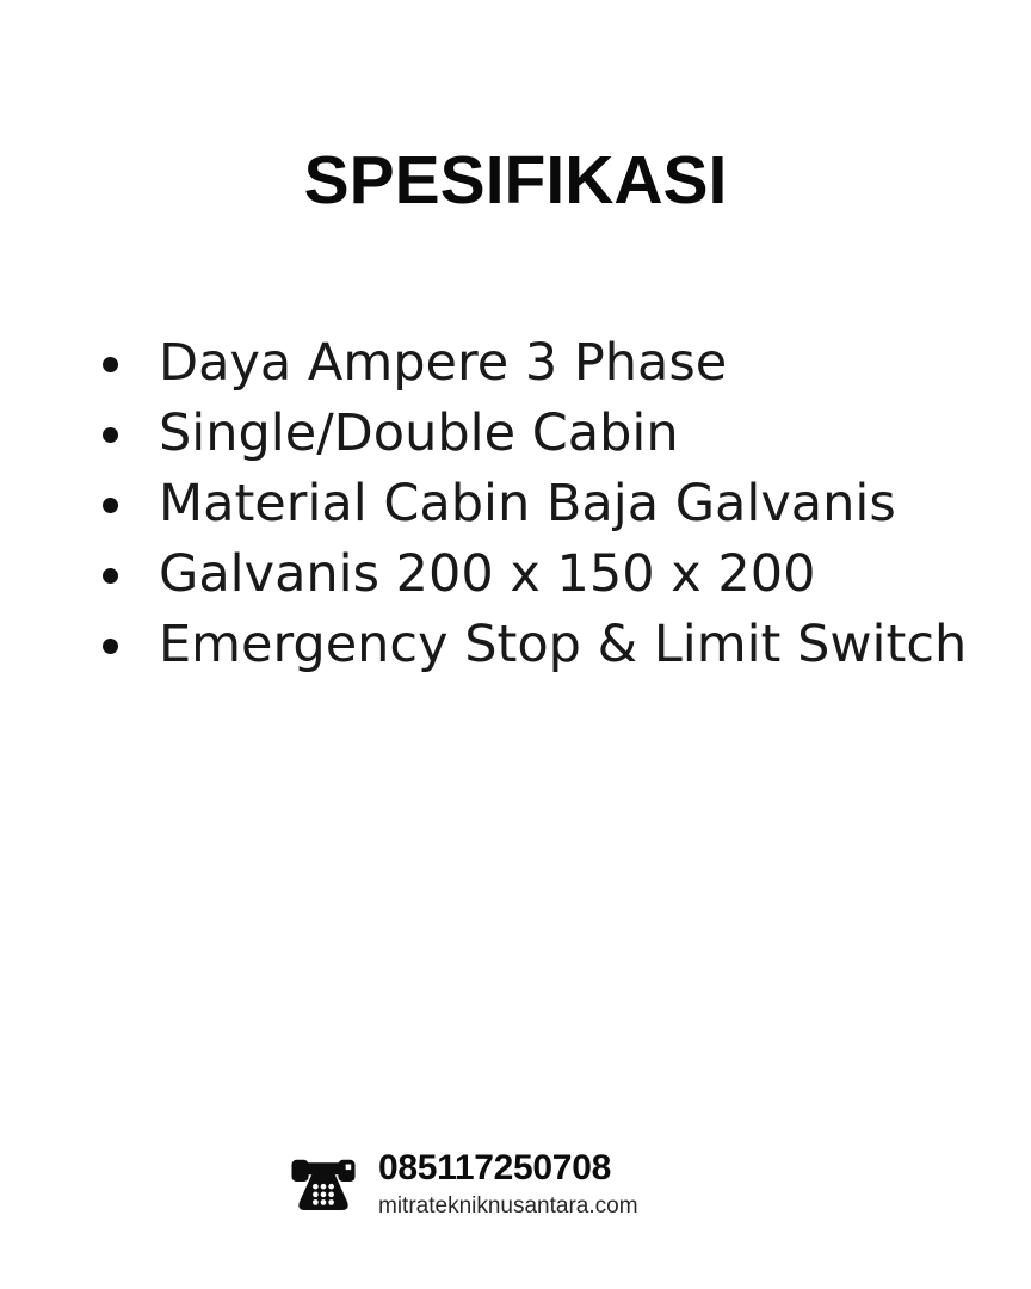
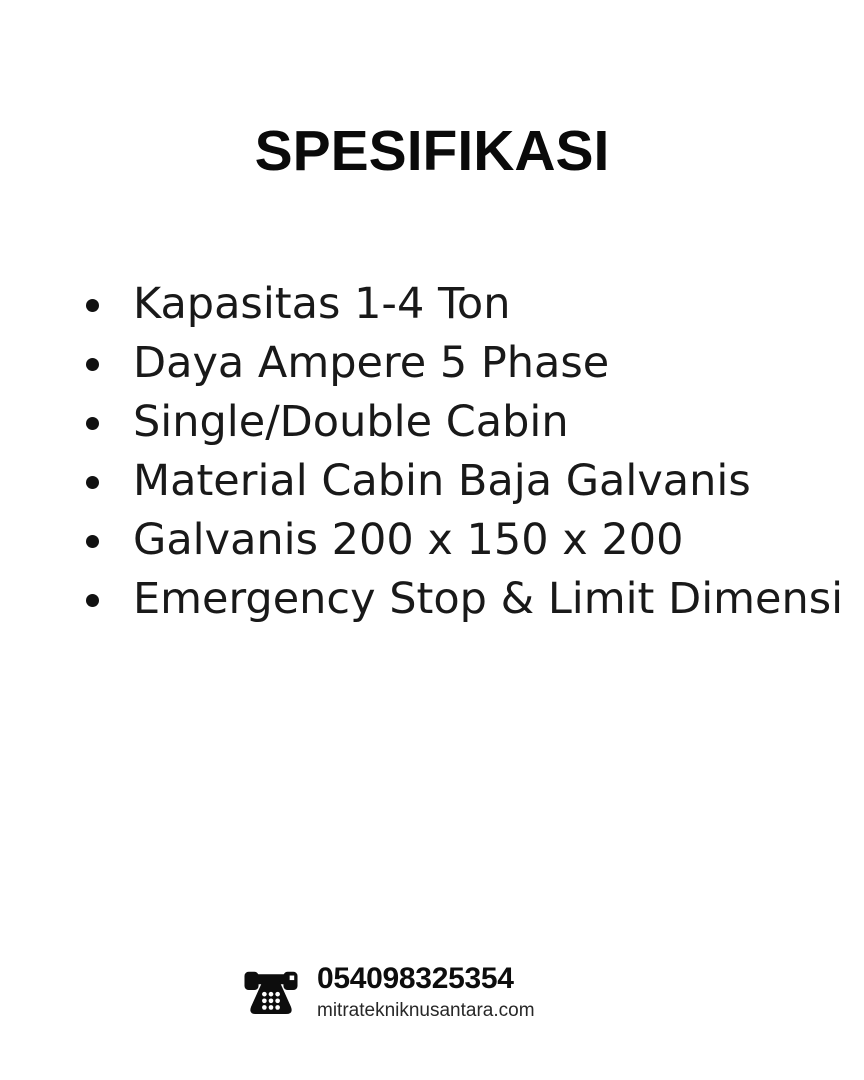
  SPESIFIKASI
+ Kapasitas 1-4 Ton
- Daya Ampere 3 Phase
+ Daya Ampere 5 Phase
  Single/Double Cabin
  Material Cabin Baja Galvanis
  Galvanis 200 x 150 x 200
- Emergency Stop & Limit Switch
+ Emergency Stop & Limit Dimensi
- 085117250708
+ 054098325354
  mitratekniknusantara.com
